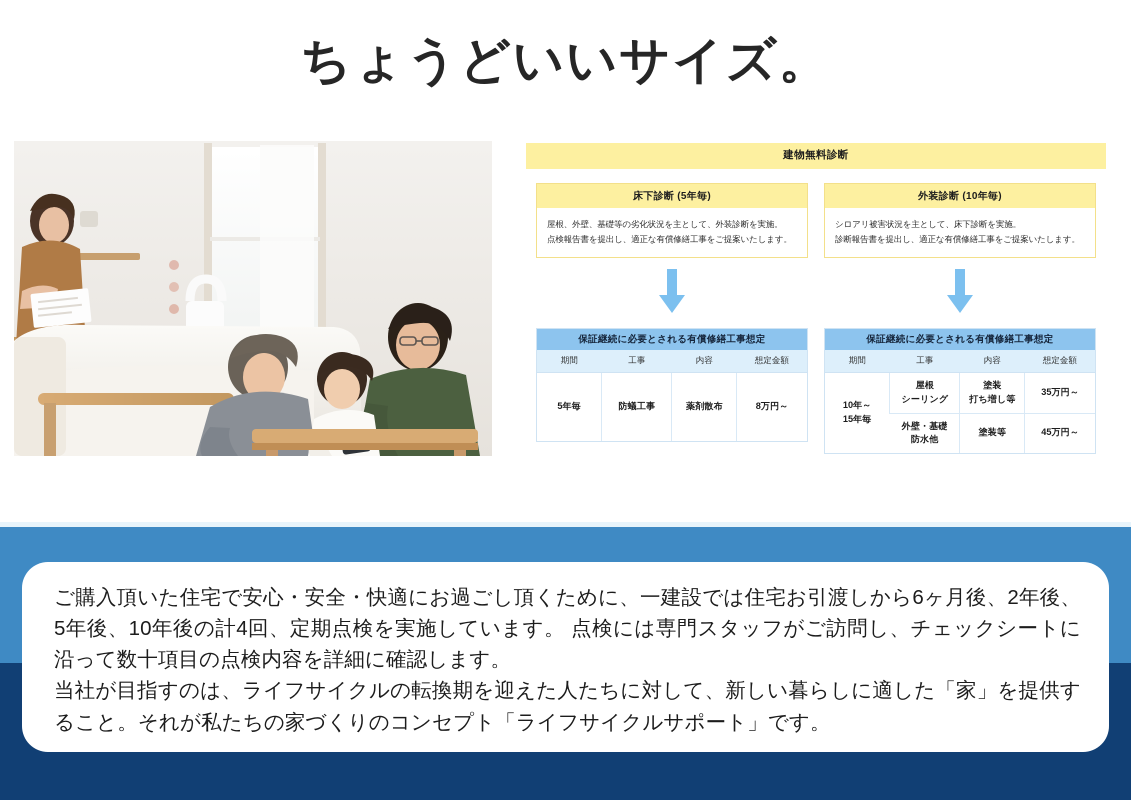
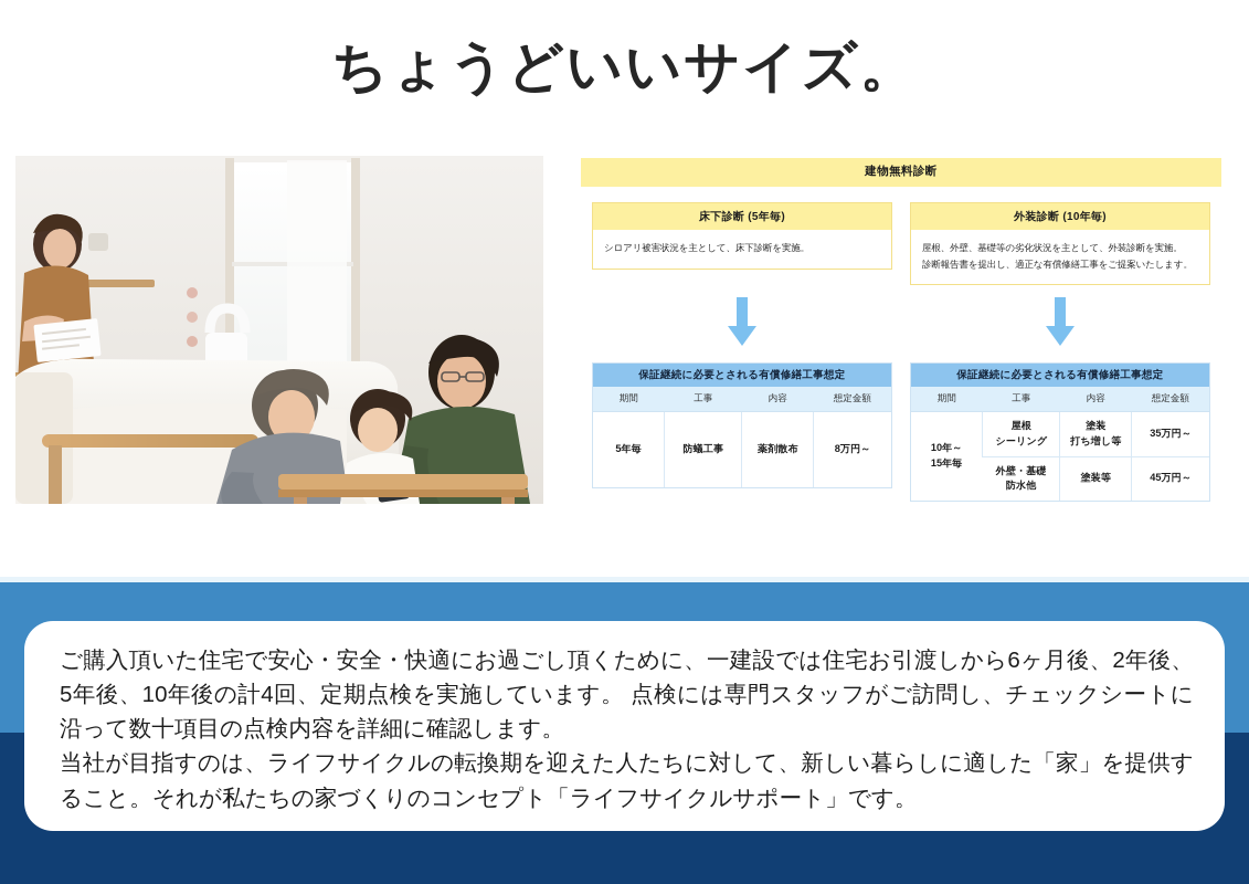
  ちょうどいいサイズ。
  建物無料診断
  床下診断 (5年毎)
- 屋根、外壁、基礎等の劣化状況を主として、外装診断を実施。
+ シロアリ被害状況を主として、床下診断を実施。
- 点検報告書を提出し、適正な有償修繕工事をご提案いたします。
  外装診断 (10年毎)
- シロアリ被害状況を主として、床下診断を実施。
+ 屋根、外壁、基礎等の劣化状況を主として、外装診断を実施。
  診断報告書を提出し、適正な有償修繕工事をご提案いたします。
  保証継続に必要とされる有償修繕工事想定
  期間	工事	内容	想定金額
  5年毎	防蟻工事	薬剤散布	8万円～
  保証継続に必要とされる有償修繕工事想定
  期間	工事	内容	想定金額
  10年～ 15年毎	屋根 シーリング	塗装 打ち増し等	35万円～
  外壁・基礎 防水他	塗装等	45万円～
  ご購入頂いた住宅で安心・安全・快適にお過ごし頂くために、一建設では住宅お引渡しから6ヶ月後、2年後、5年後、10年後の計4回、定期点検を実施しています。 点検には専門スタッフがご訪問し、チェックシートに沿って数十項目の点検内容を詳細に確認します。
  当社が目指すのは、ライフサイクルの転換期を迎えた人たちに対して、新しい暮らしに適した「家」を提供すること。それが私たちの家づくりのコンセプト「ライフサイクルサポート」です。
